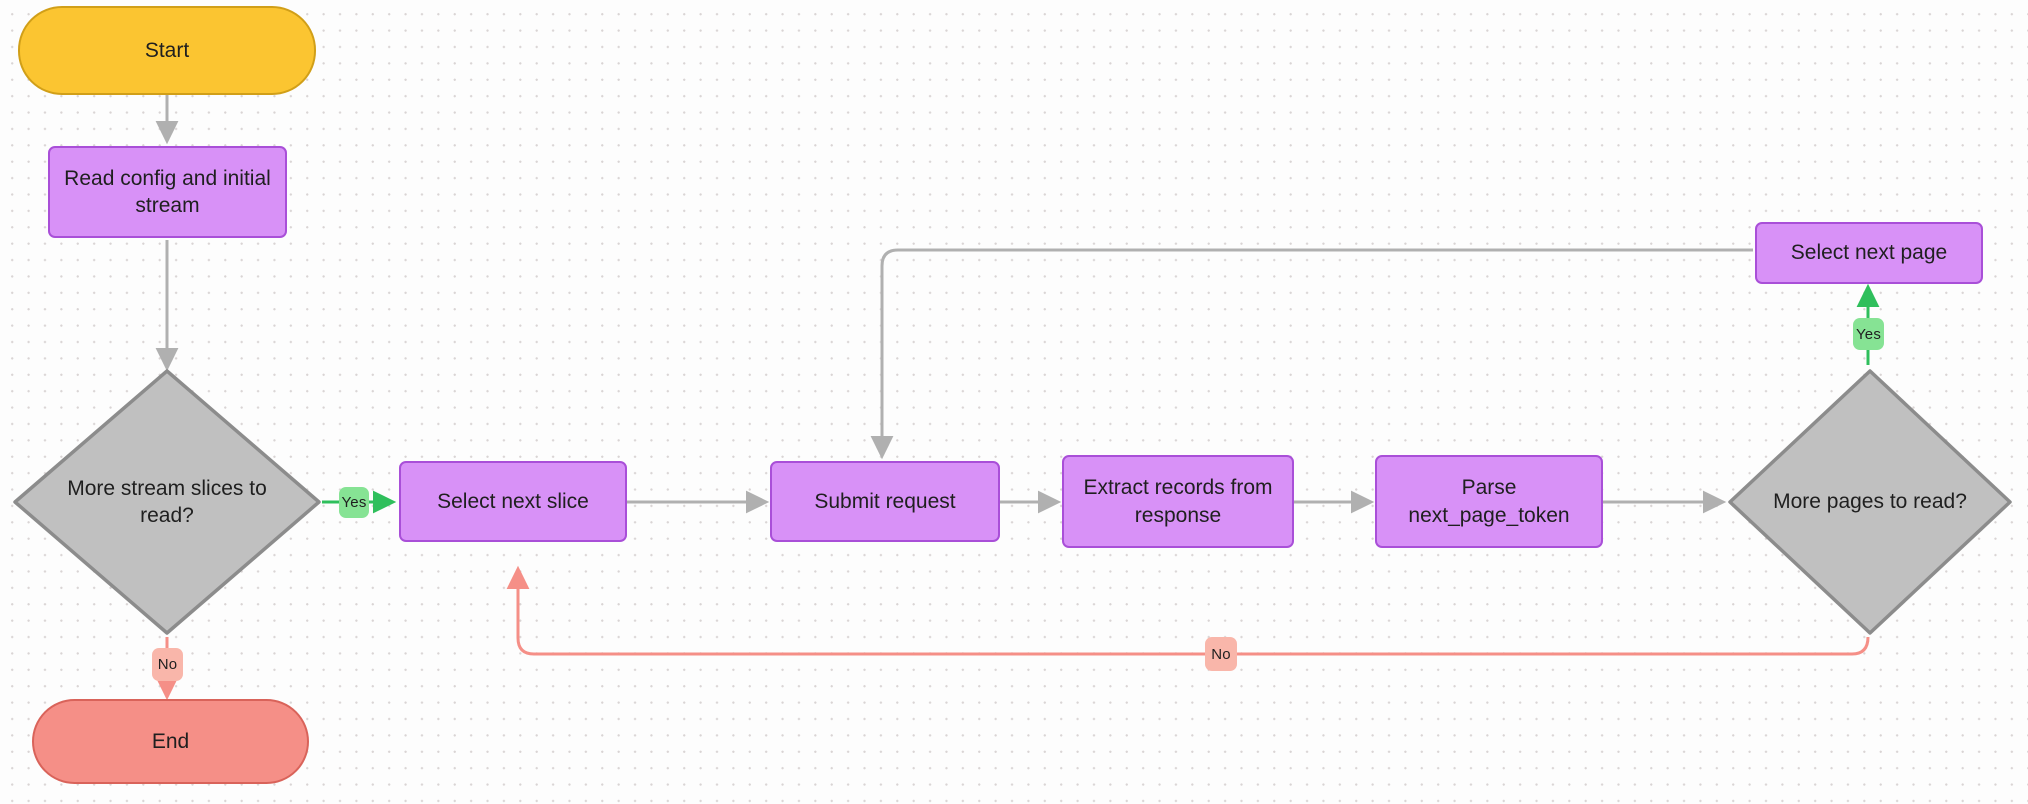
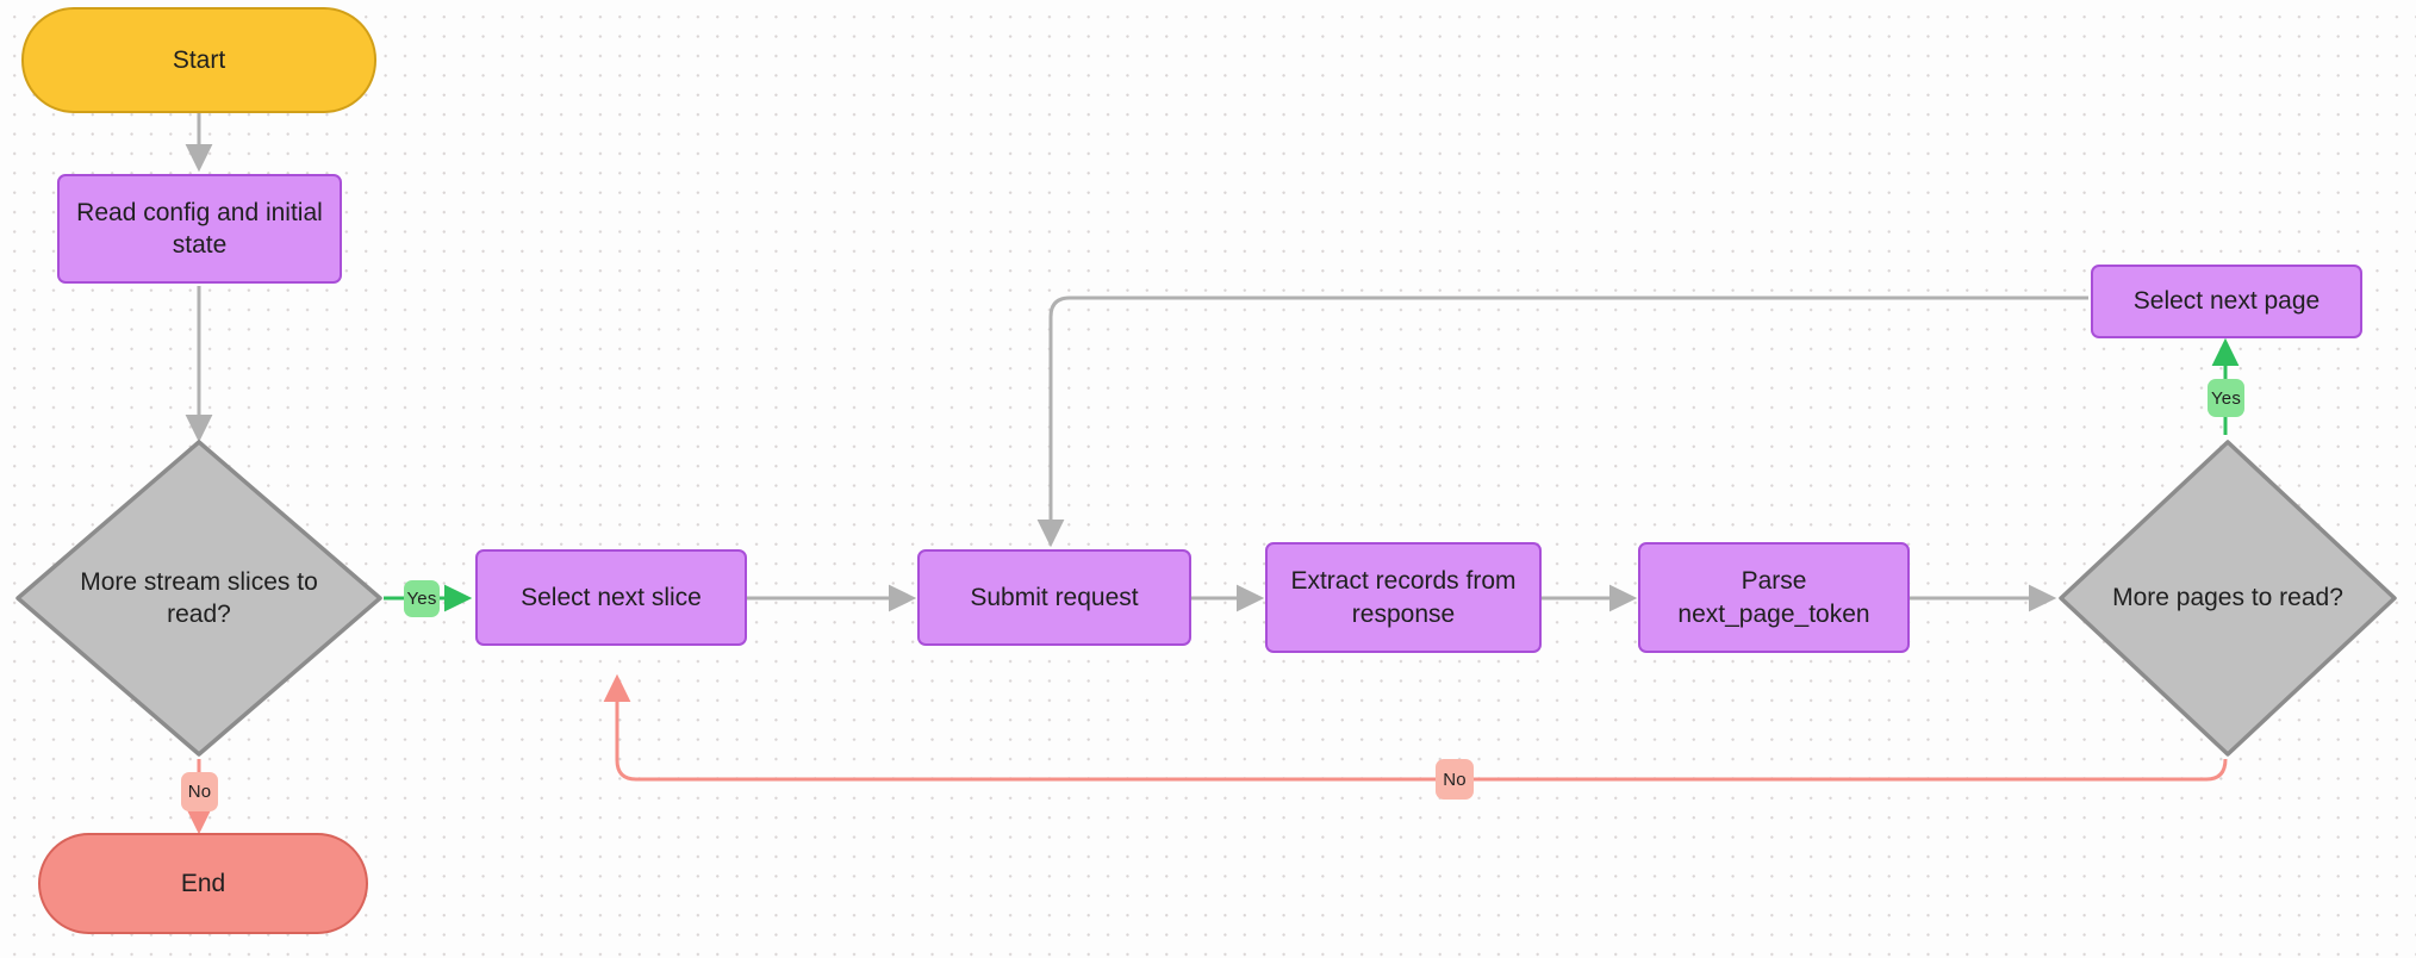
  Start
- Read config and initial stream
+ Read config and initial state
  More stream slices to read?
  End
  Select next slice
  Submit request
  Extract records from response
  Parse next_page_token
  More pages to read?
  Select next page
  Yes
  No
  Yes
  No
